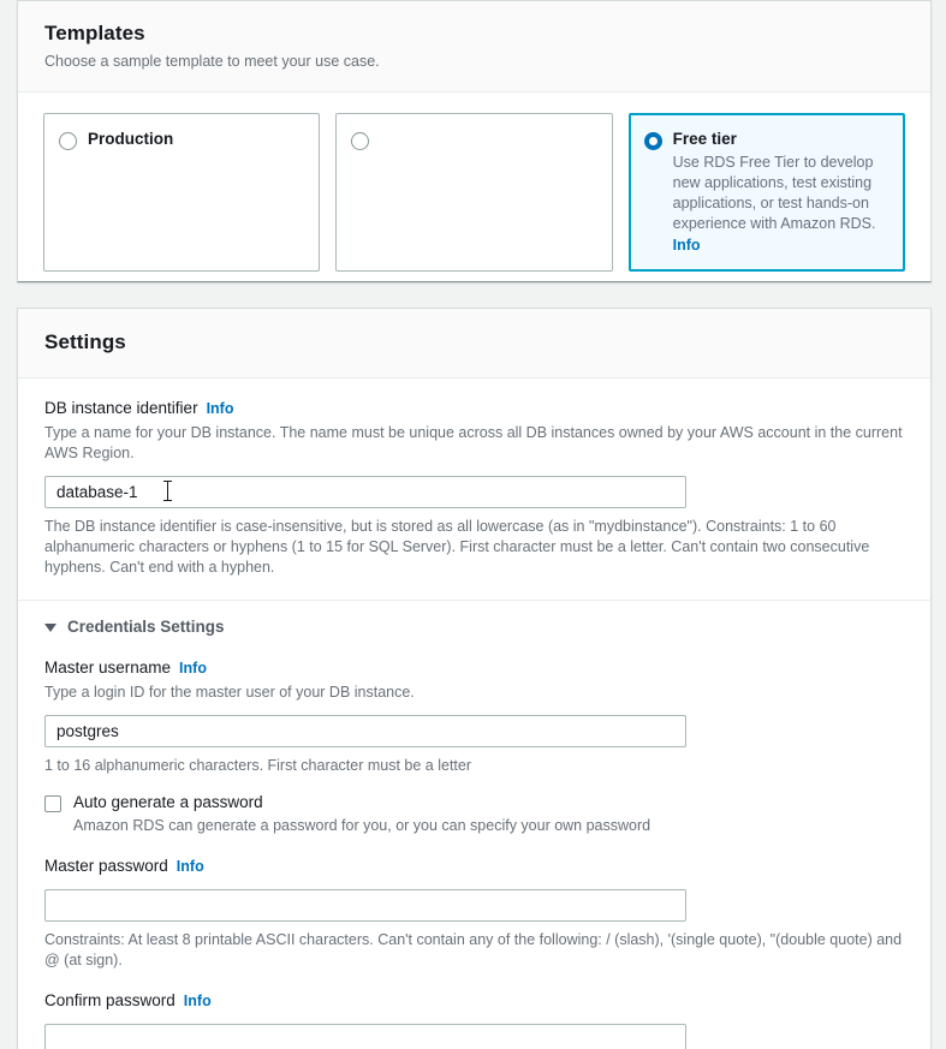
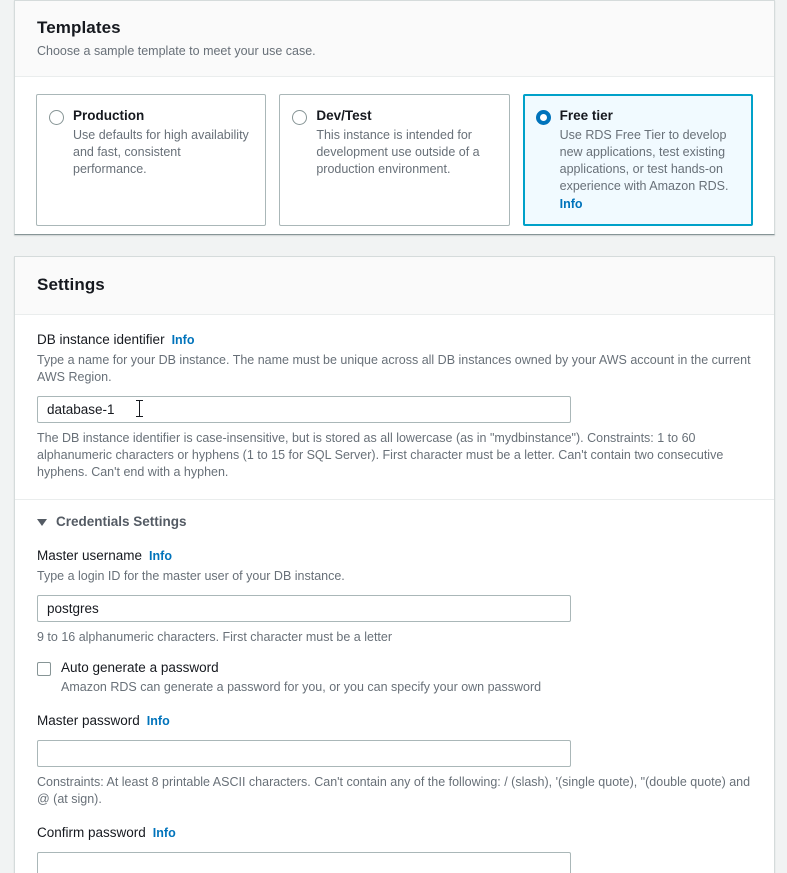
  Templates
  Choose a sample template to meet your use case.
  Production
+ Use defaults for high availability and fast, consistent performance.
+ Dev/Test
+ This instance is intended for development use outside of a production environment.
  Free tier
  Use RDS Free Tier to develop new applications, test existing applications, or test hands-on experience with Amazon RDS.
  Info
  Settings
  DB instance identifier Info
  Type a name for your DB instance. The name must be unique across all DB instances owned by your AWS account in the current AWS Region.
  database-1
  The DB instance identifier is case-insensitive, but is stored as all lowercase (as in "mydbinstance"). Constraints: 1 to 60 alphanumeric characters or hyphens (1 to 15 for SQL Server). First character must be a letter. Can't contain two consecutive hyphens. Can't end with a hyphen.
  Credentials Settings
  Master username Info
  Type a login ID for the master user of your DB instance.
  postgres
- 1 to 16 alphanumeric characters. First character must be a letter
+ 9 to 16 alphanumeric characters. First character must be a letter
  Auto generate a password
  Amazon RDS can generate a password for you, or you can specify your own password
  Master password Info
  Constraints: At least 8 printable ASCII characters. Can't contain any of the following: / (slash), '(single quote), "(double quote) and @ (at sign).
  Confirm password Info
